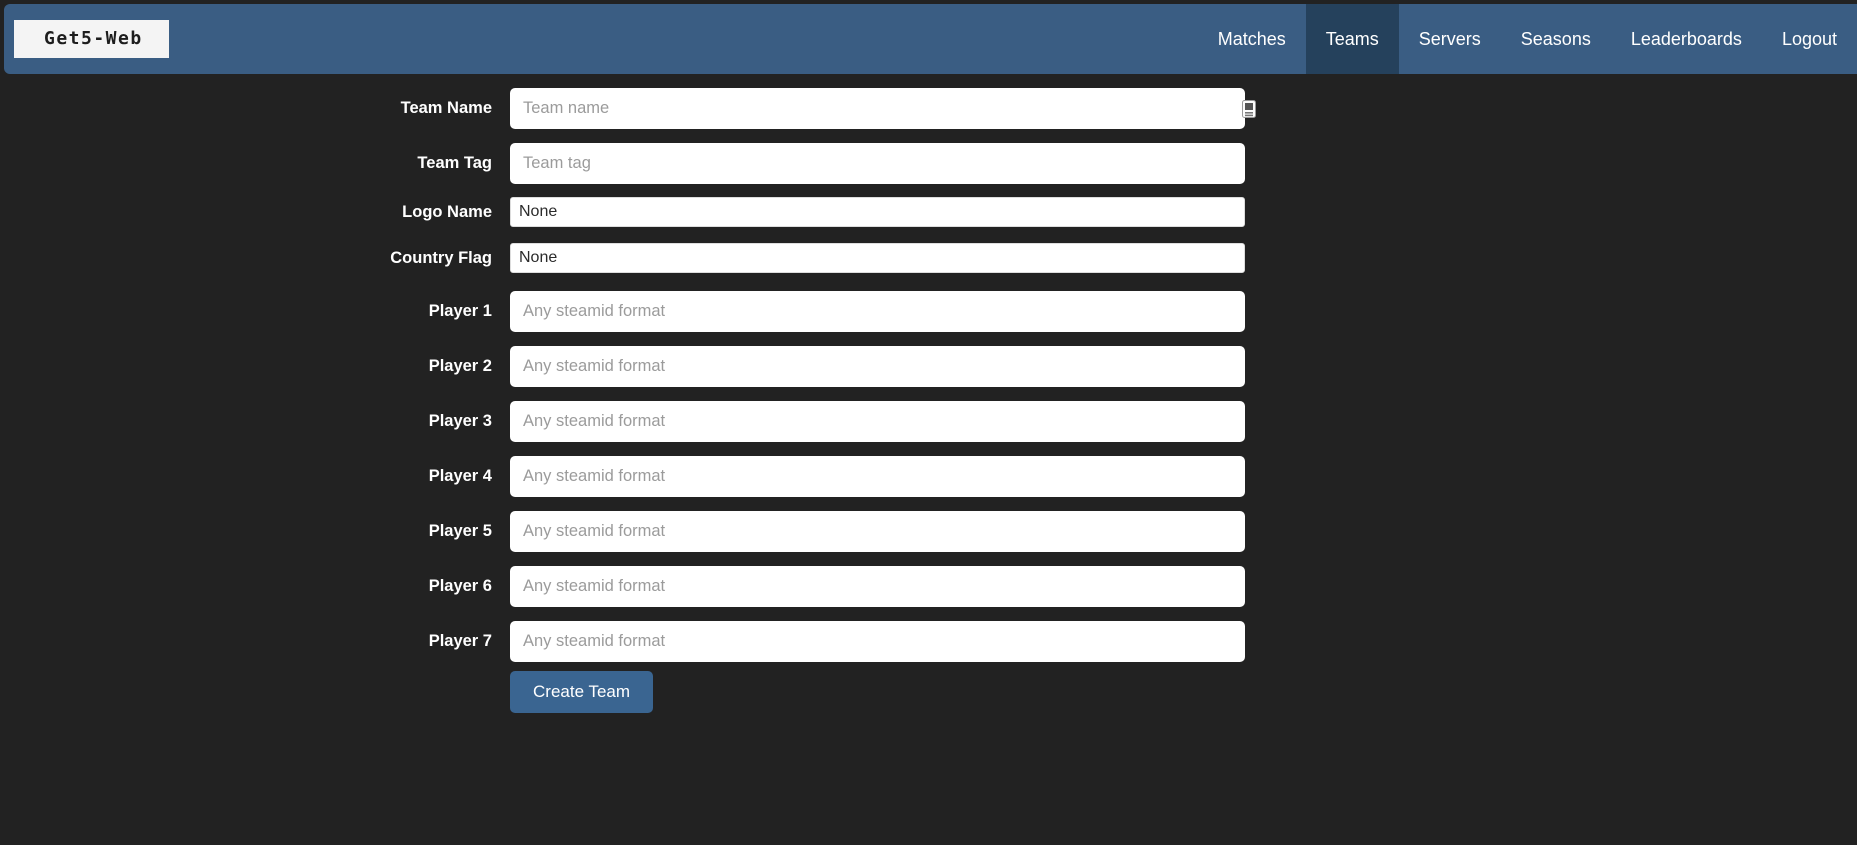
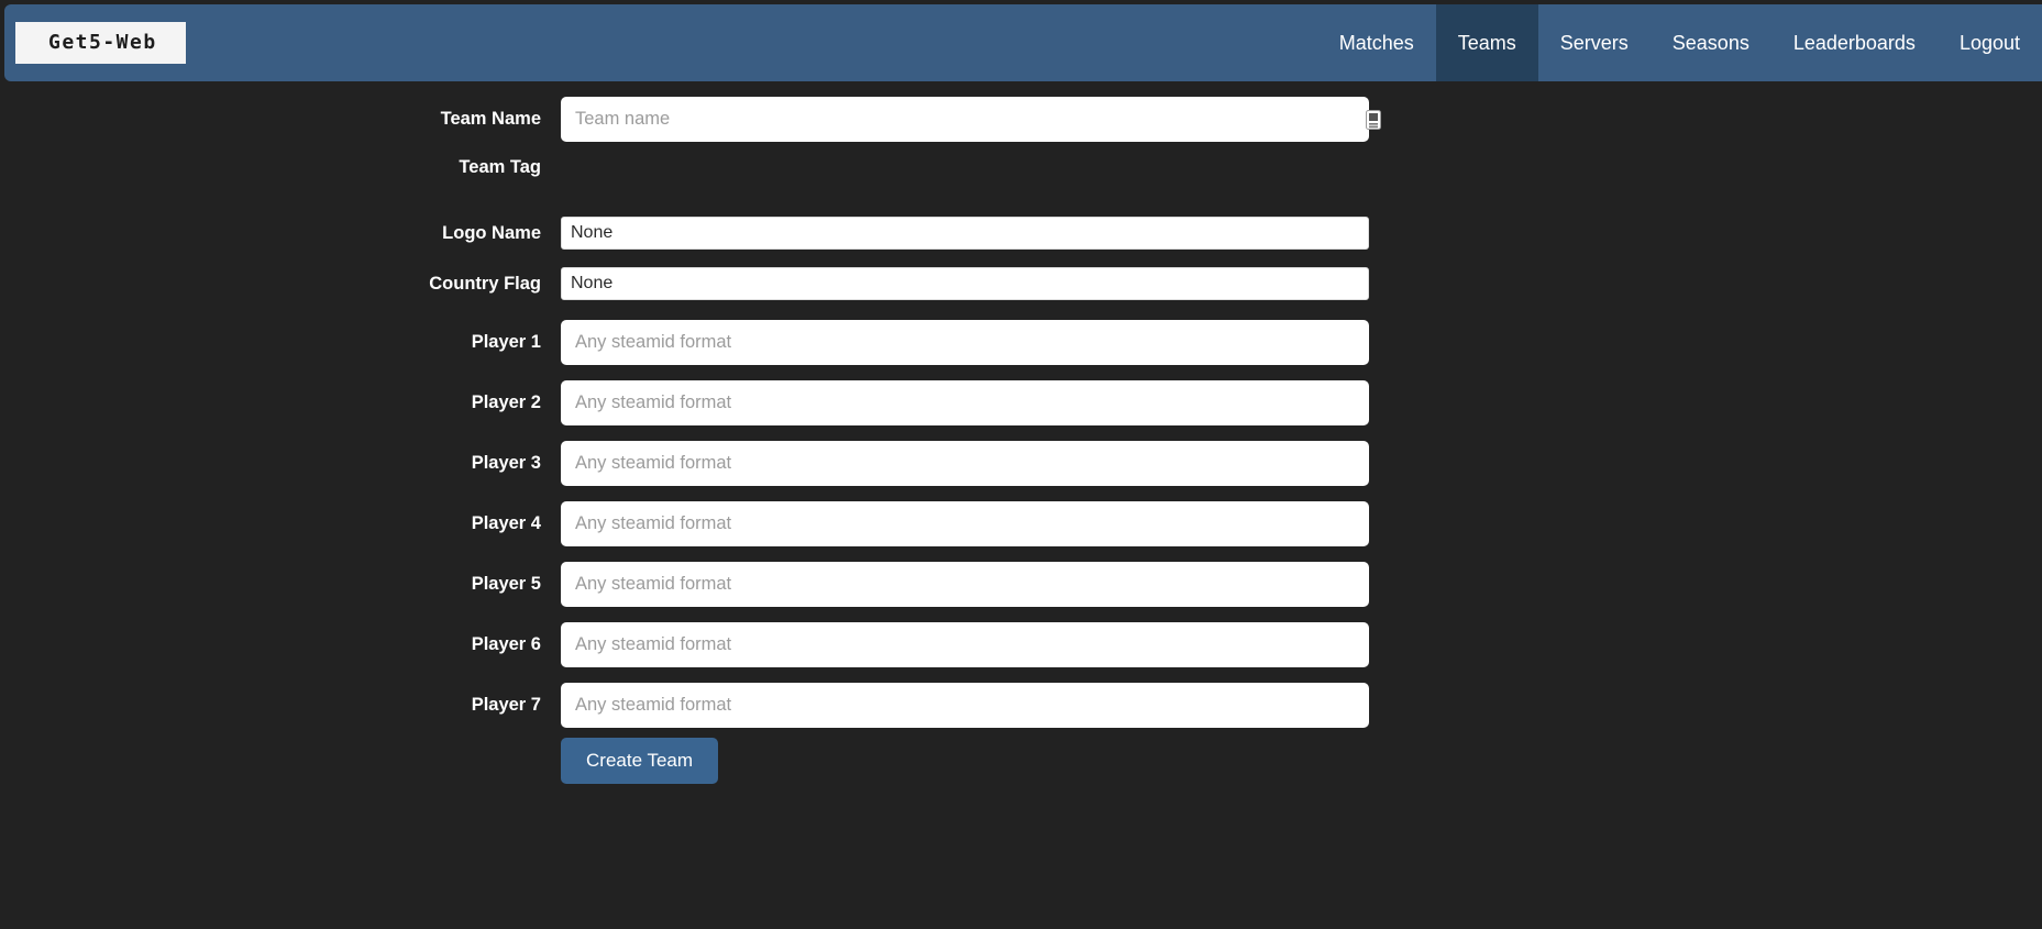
  Get5-Web
  Matches
  Teams
  Servers
  Seasons
  Leaderboards
  Logout
  Team Name
  Team name
  Team Tag
- Team tag
  Logo Name
  None
  Country Flag
  None
  Player 1
  Any steamid format
  Player 2
  Any steamid format
  Player 3
  Any steamid format
  Player 4
  Any steamid format
  Player 5
  Any steamid format
  Player 6
  Any steamid format
  Player 7
  Any steamid format
  Create Team
